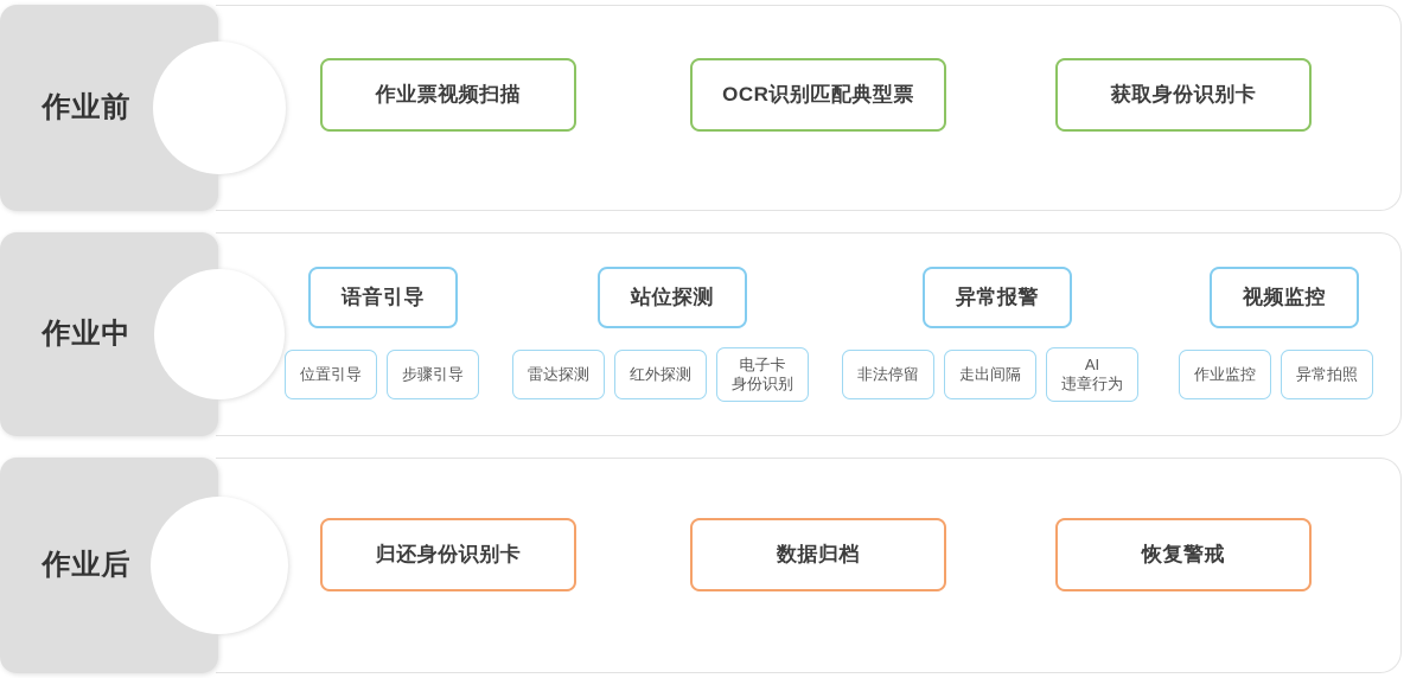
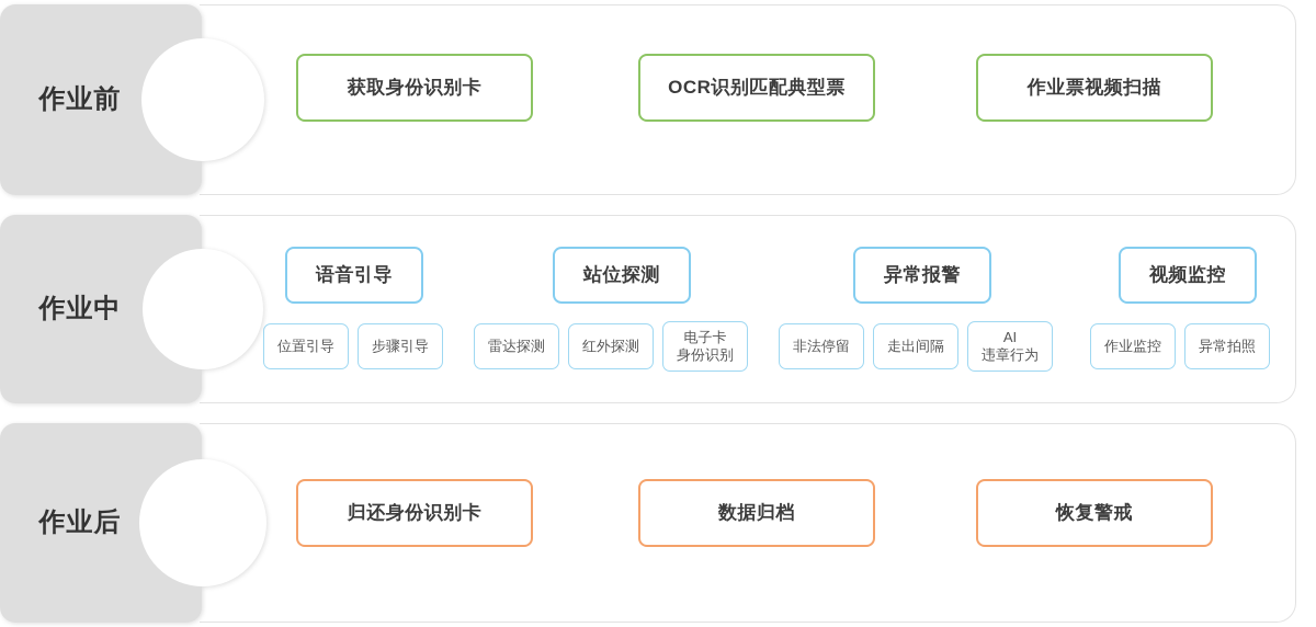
- 作业票视频扫描
+ 获取身份识别卡
  OCR识别匹配典型票
- 获取身份识别卡
+ 作业票视频扫描
  作业前
  语音引导
  位置引导
  步骤引导
  站位探测
  雷达探测
  红外探测
  电子卡
  身份识别
  异常报警
  非法停留
  走出间隔
  AI
  违章行为
  视频监控
  作业监控
  异常拍照
  作业中
  归还身份识别卡
  数据归档
  恢复警戒
  作业后
